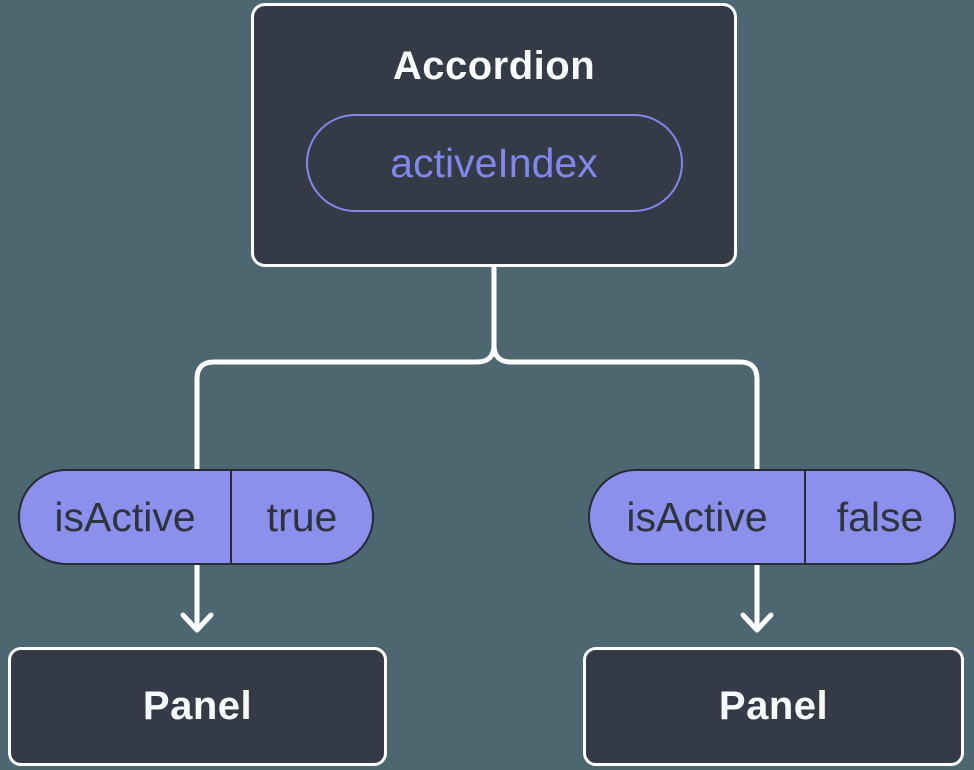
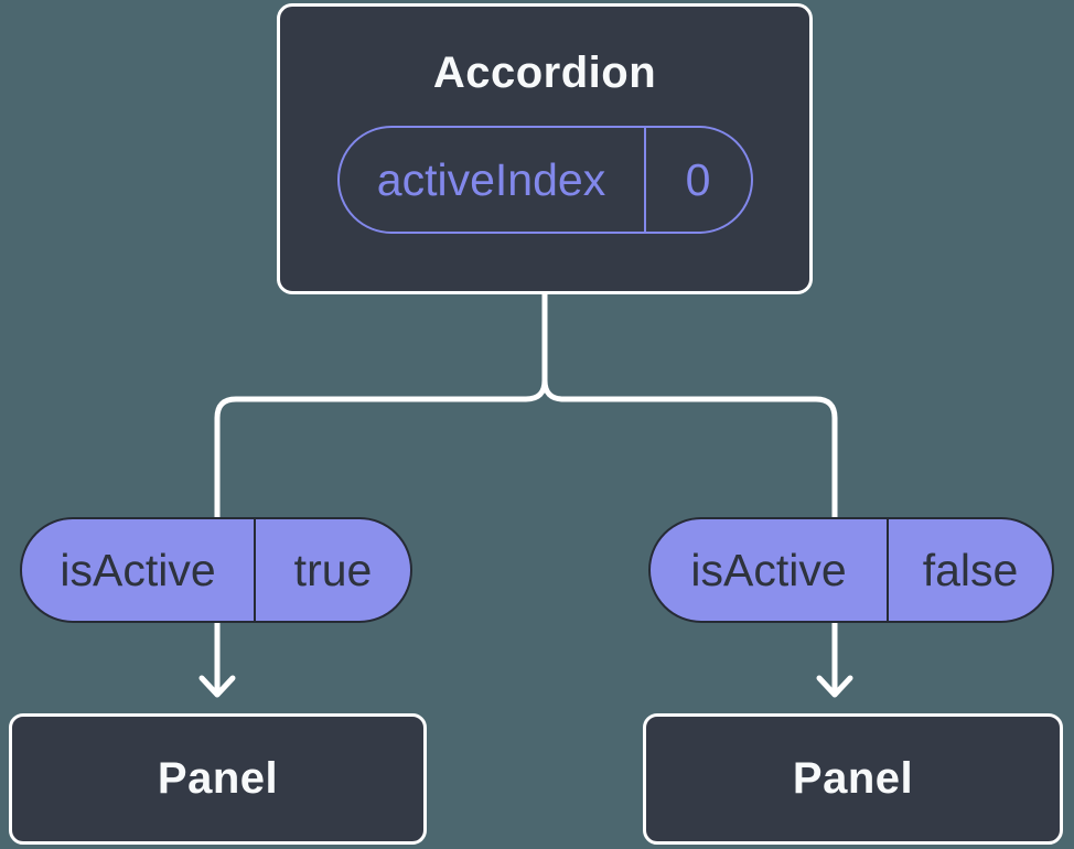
  Accordion
  activeIndex
+ 0
  isActive
  true
  isActive
  false
  Panel
  Panel
